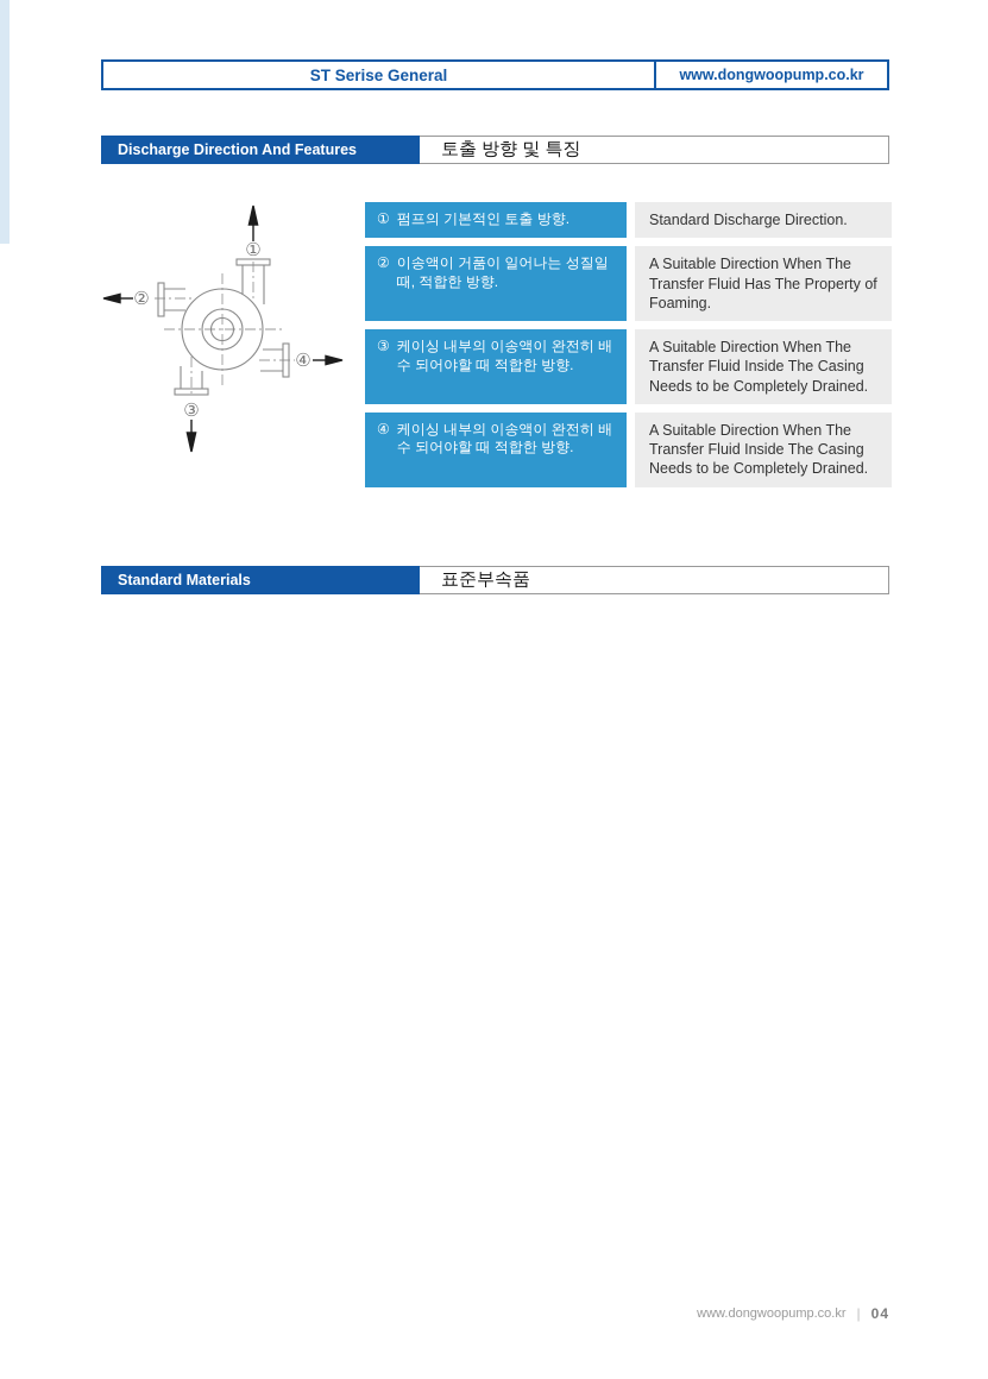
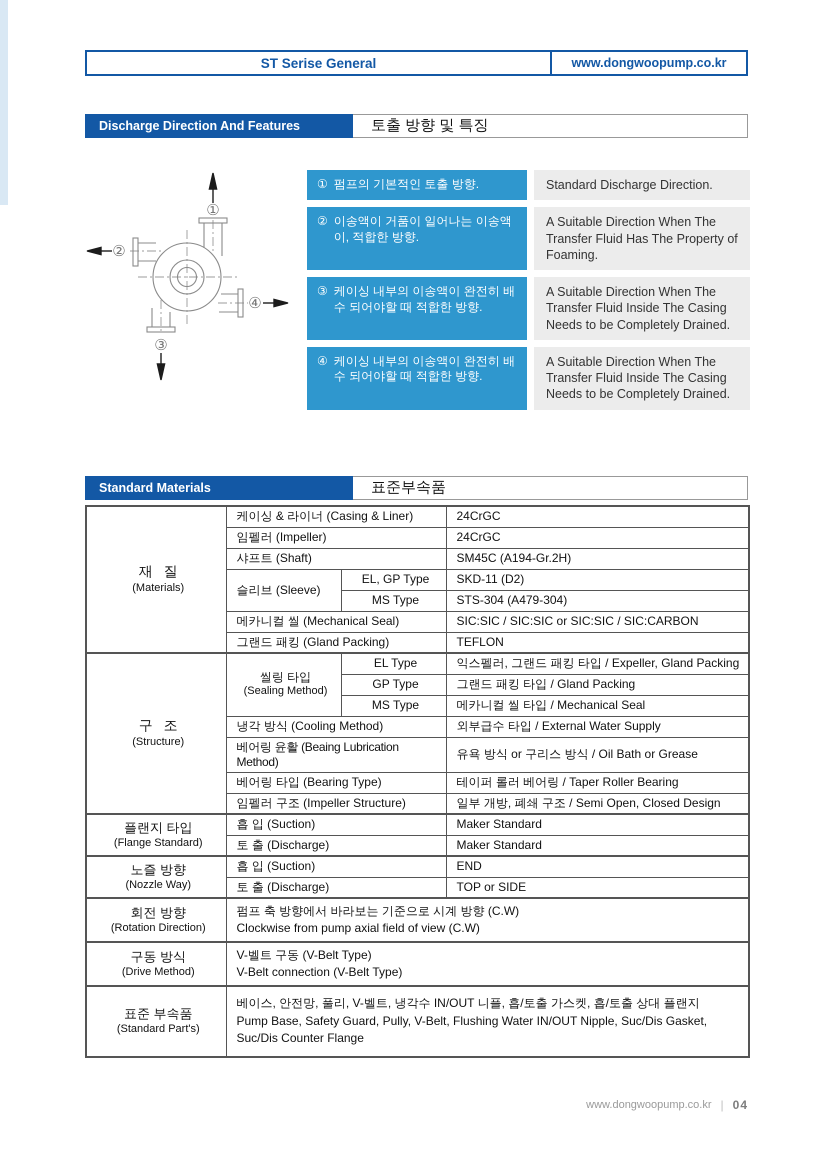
  ST Serise General
  www.dongwoopump.co.kr
  Discharge Direction And Features
  토출 방향 및 특징
  ①
  ②
  ③
  ④
  ①
  펌프의 기본적인 토출 방향.
  Standard Discharge Direction.
  ②
- 이송액이 거품이 일어나는 성질일때, 적합한 방향.
+ 이송액이 거품이 일어나는 이송액이, 적합한 방향.
  A Suitable Direction When The Transfer Fluid Has The Property of Foaming.
  ③
  케이싱 내부의 이송액이 완전히 배수 되어야할 때 적합한 방향.
  A Suitable Direction When The Transfer Fluid Inside The Casing Needs to be Completely Drained.
  ④
  케이싱 내부의 이송액이 완전히 배수 되어야할 때 적합한 방향.
  A Suitable Direction When The Transfer Fluid Inside The Casing Needs to be Completely Drained.
  Standard Materials
  표준부속품
+ 재 질 (Materials)	케이싱 & 라이너 (Casing & Liner)	24CrGC
+ 임펠러 (Impeller)	24CrGC
+ 샤프트 (Shaft)	SM45C (A194-Gr.2H)
+ 슬리브 (Sleeve)	EL, GP Type	SKD-11 (D2)
+ MS Type	STS-304 (A479-304)
+ 메카니컬 씰 (Mechanical Seal)	SIC:SIC / SIC:SIC or SIC:SIC / SIC:CARBON
+ 그랜드 패킹 (Gland Packing)	TEFLON
+ 구 조 (Structure)	씰링 타입 (Sealing Method)	EL Type	익스펠러, 그랜드 패킹 타입 / Expeller, Gland Packing
+ GP Type	그랜드 패킹 타입 / Gland Packing
+ MS Type	메카니컬 씰 타입 / Mechanical Seal
+ 냉각 방식 (Cooling Method)	외부급수 타입 / External Water Supply
+ 베어링 윤활 (Beaing Lubrication Method)	유욕 방식 or 구리스 방식 / Oil Bath or Grease
+ 베어링 타입 (Bearing Type)	테이퍼 롤러 베어링 / Taper Roller Bearing
+ 임펠러 구조 (Impeller Structure)	일부 개방, 폐쇄 구조 / Semi Open, Closed Design
+ 플랜지 타입 (Flange Standard)	흡 입 (Suction)	Maker Standard
+ 토 출 (Discharge)	Maker Standard
+ 노즐 방향 (Nozzle Way)	흡 입 (Suction)	END
+ 토 출 (Discharge)	TOP or SIDE
+ 회전 방향 (Rotation Direction)	펌프 축 방향에서 바라보는 기준으로 시계 방향 (C.W) Clockwise from pump axial field of view (C.W)
+ 구동 방식 (Drive Method)	V-벨트 구동 (V-Belt Type) V-Belt connection (V-Belt Type)
+ 표준 부속품 (Standard Part's)	베이스, 안전망, 풀리, V-벨트, 냉각수 IN/OUT 니플, 흡/토출 가스켓, 흡/토출 상대 플랜지 Pump Base, Safety Guard, Pully, V-Belt, Flushing Water IN/OUT Nipple, Suc/Dis Gasket, Suc/Dis Counter Flange
  www.dongwoopump.co.kr
  |
  04
